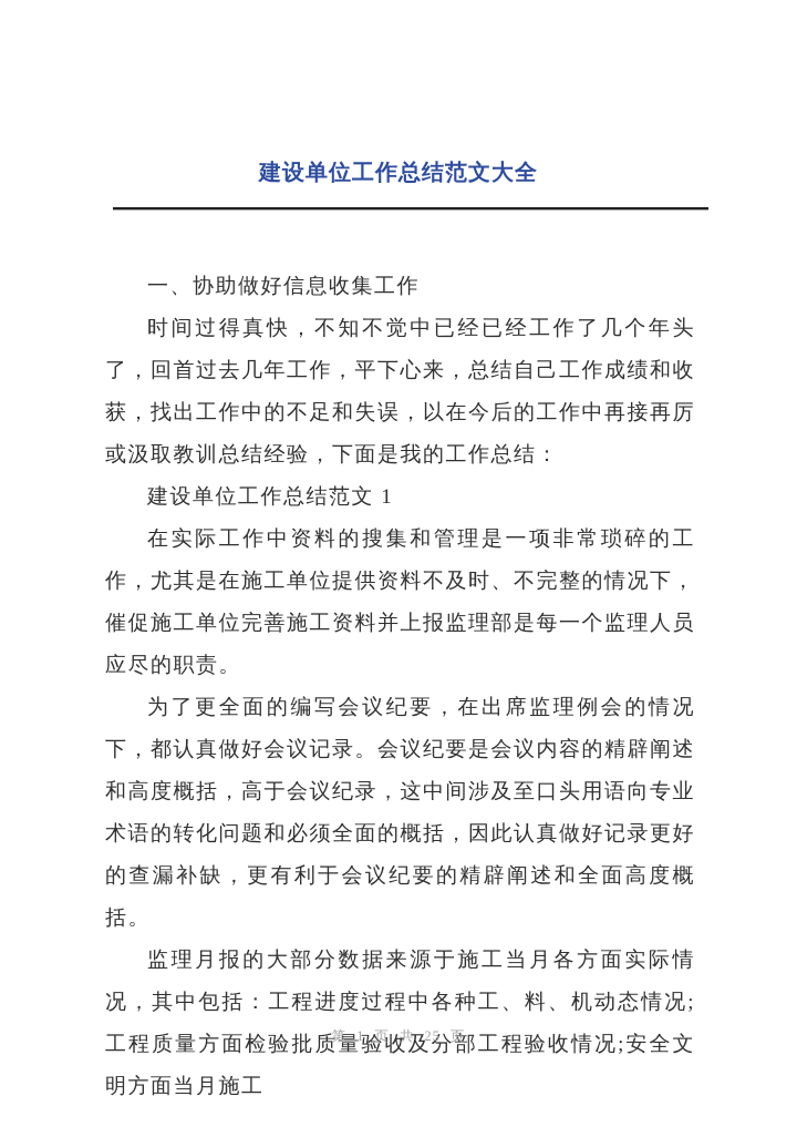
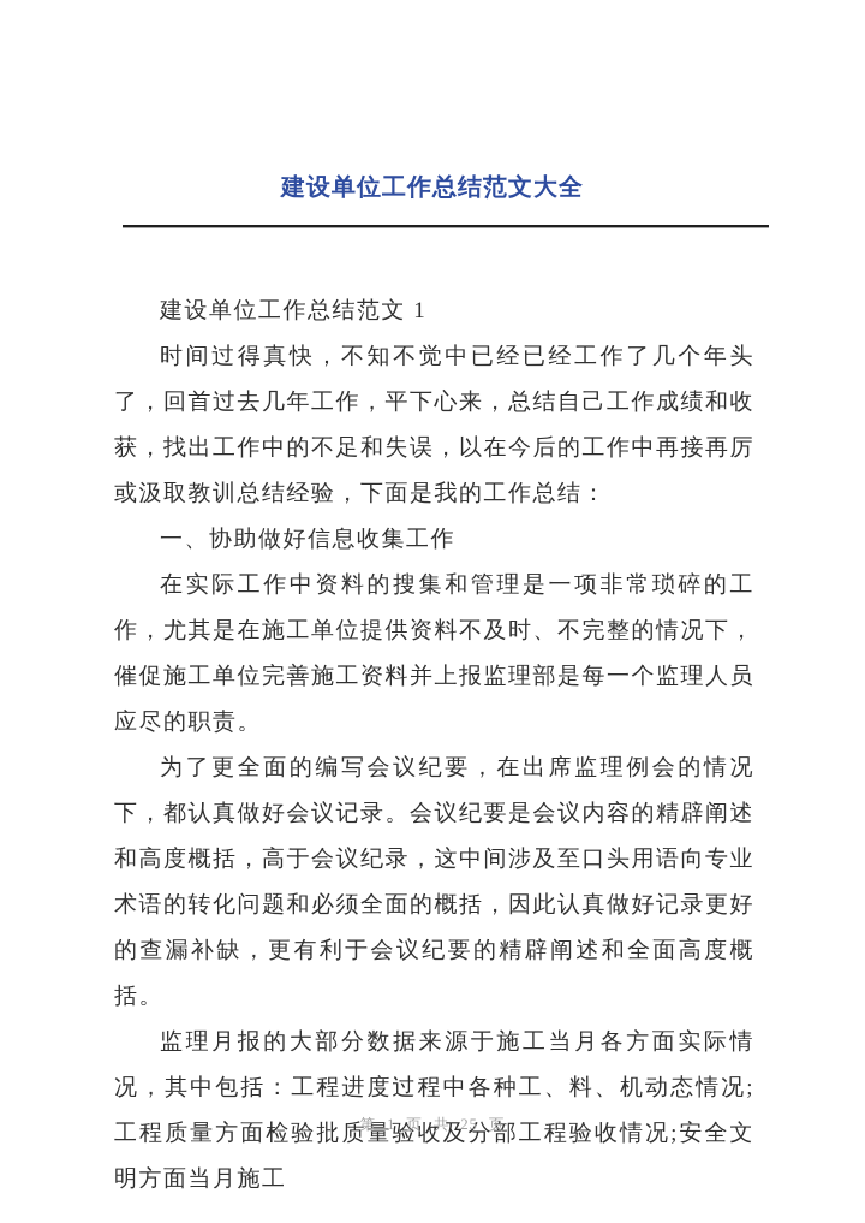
  建设单位工作总结范文大全
- 一、协助做好信息收集工作
+ 建设单位工作总结范文 1
  时间过得真快，不知不觉中已经已经工作了几个年头了，回首过去几年工作，平下心来，总结自己工作成绩和收获，找出工作中的不足和失误，以在今后的工作中再接再厉或汲取教训总结经验，下面是我的工作总结：
- 建设单位工作总结范文 1
+ 一、协助做好信息收集工作
  在实际工作中资料的搜集和管理是一项非常琐碎的工作，尤其是在施工单位提供资料不及时、不完整的情况下，催促施工单位完善施工资料并上报监理部是每一个监理人员应尽的职责。
  为了更全面的编写会议纪要，在出席监理例会的情况下，都认真做好会议记录。会议纪要是会议内容的精辟阐述和高度概括，高于会议纪录，这中间涉及至口头用语向专业术语的转化问题和必须全面的概括，因此认真做好记录更好的查漏补缺，更有利于会议纪要的精辟阐述和全面高度概括。
  监理月报的大部分数据来源于施工当月各方面实际情况，其中包括：工程进度过程中各种工、料、机动态情况;工程质量方面检验批质量验收及分部工程验收情况;安全文明方面当月施工
  第
  1
  页
  共
  25
  页
